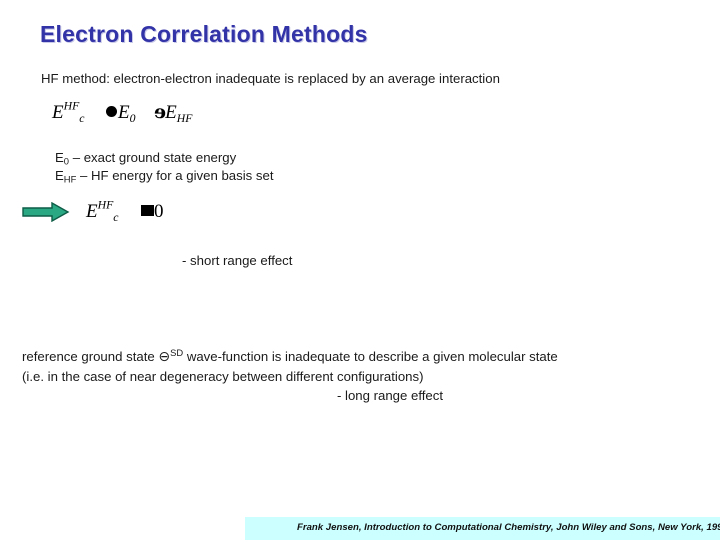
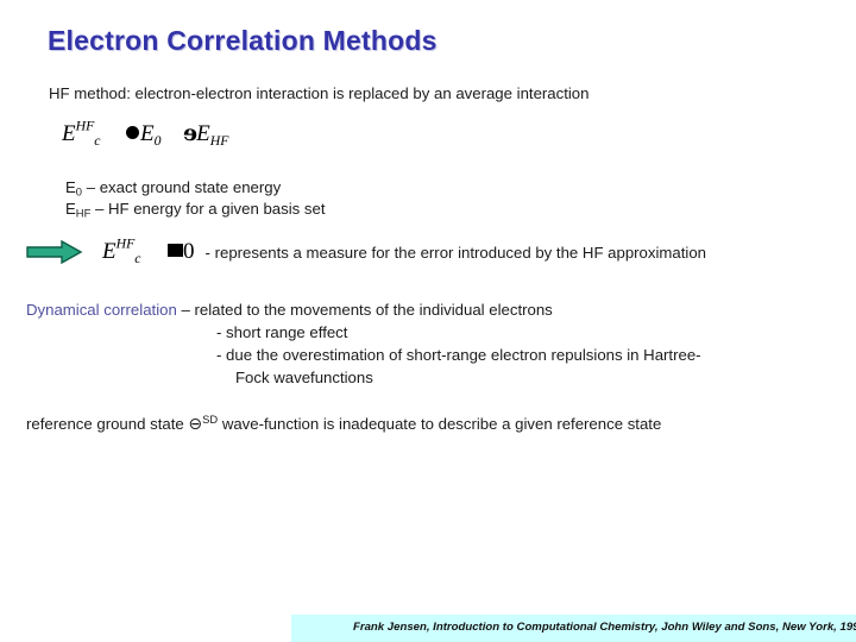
  Electron Correlation Methods
- HF method: electron-electron inadequate is replaced by an average interaction
+ HF method: electron-electron interaction is replaced by an average interaction
  EHFc E0 ɘEHF
  E0 – exact ground state energy
  EHF – HF energy for a given basis set
  EHFc 0
+ - represents a measure for the error introduced by the HF approximation
+ Dynamical correlation – related to the movements of the individual electrons
  - short range effect
+ - due the overestimation of short-range electron repulsions in Hartree-
+ Fock wavefunctions
- reference ground state ⊖SD wave-function is inadequate to describe a given molecular state
+ reference ground state ⊖SD wave-function is inadequate to describe a given reference state
- (i.e. in the case of near degeneracy between different configurations)
- - long range effect
  Frank Jensen, Introduction to Computational Chemistry, John Wiley and Sons, New York, 19
